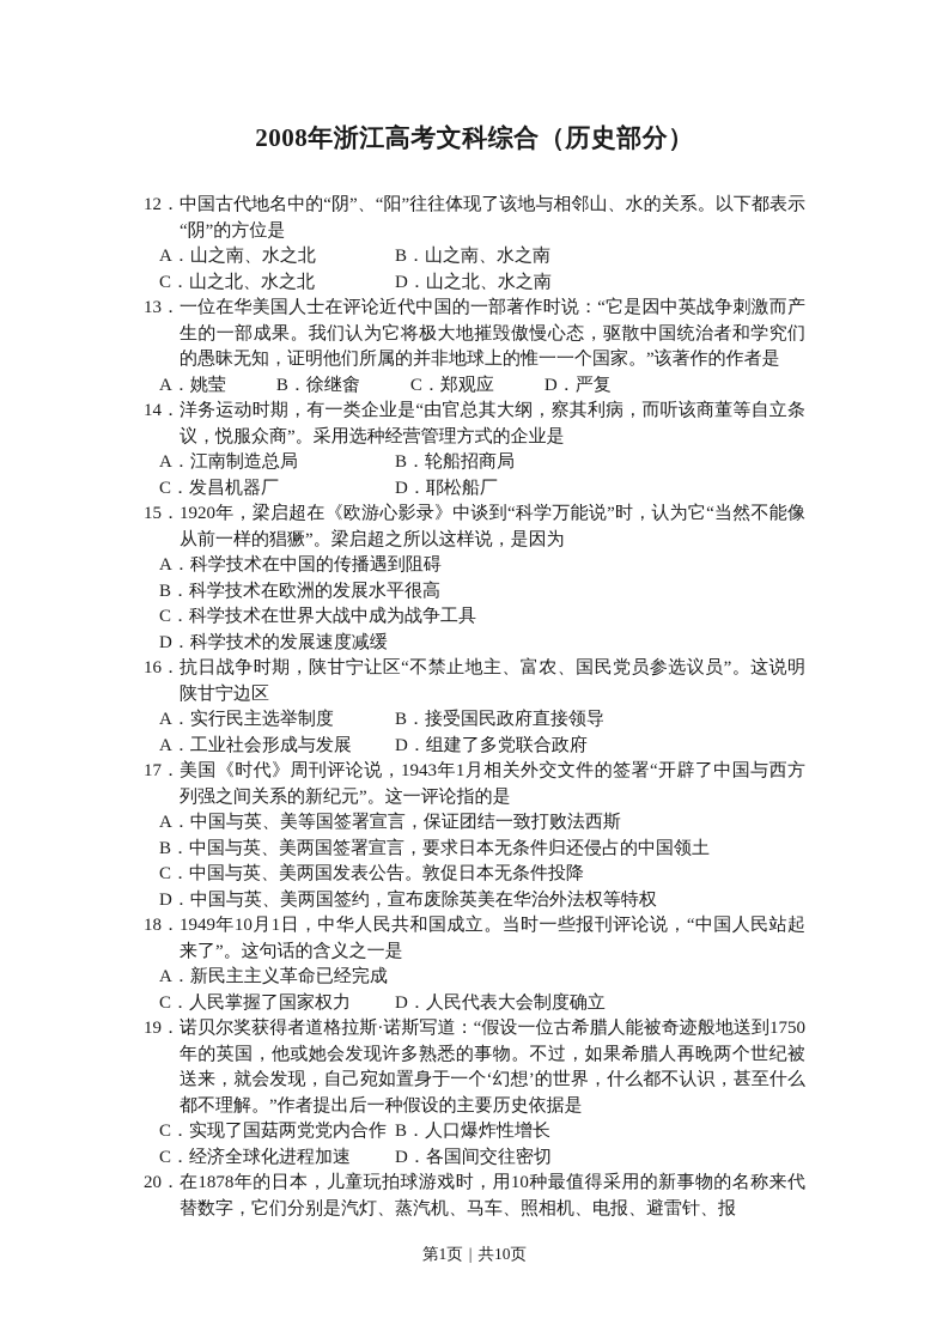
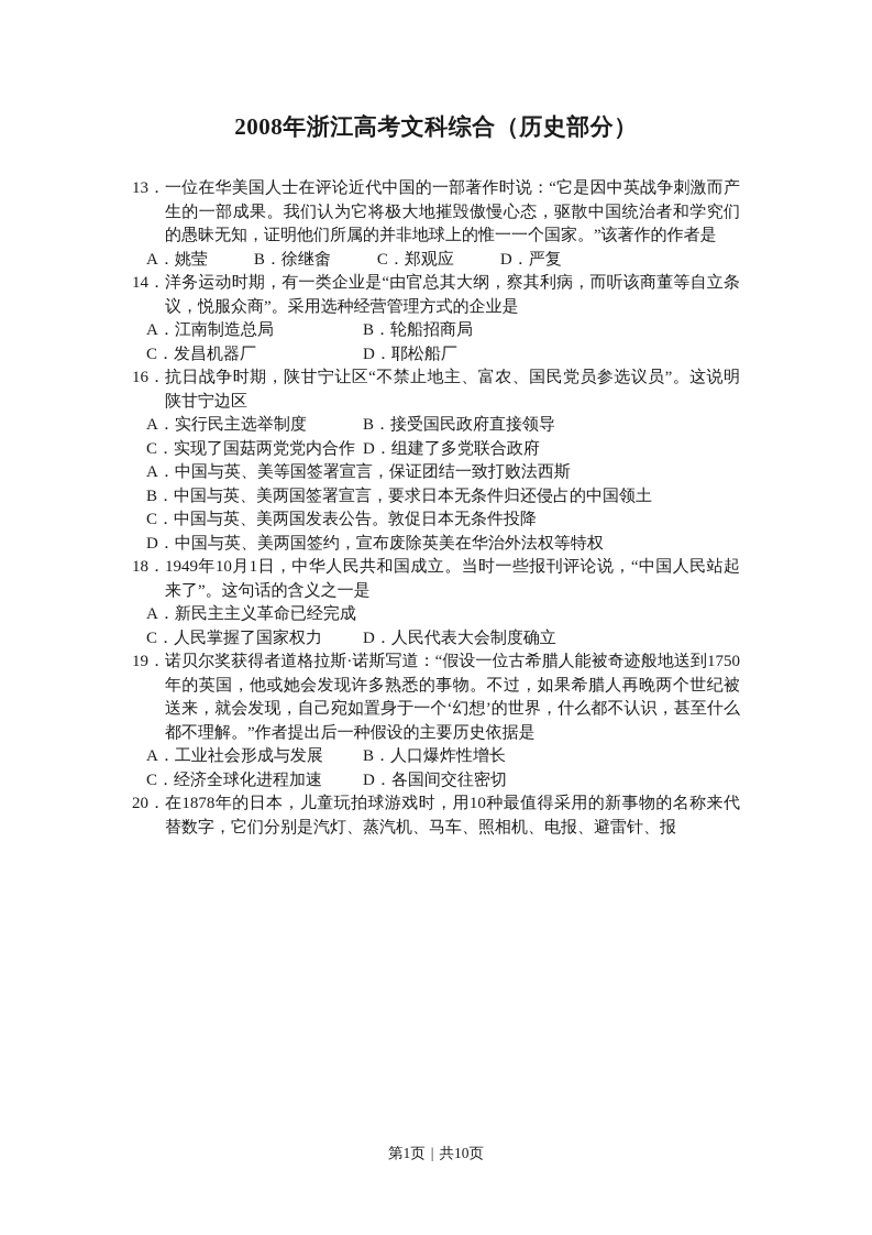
  2008年浙江高考文科综合（历史部分）
- 12．
- 中国古代地名中的“阴”、“阳”往往体现了该地与相邻山、水的关系。以下都表示“阴”的方位是
- A．山之南、水之北
- B．山之南、水之南
- C．山之北、水之北
- D．山之北、水之南
  13．
  一位在华美国人士在评论近代中国的一部著作时说：“它是因中英战争刺激而产生的一部成果。我们认为它将极大地摧毁傲慢心态，驱散中国统治者和学究们的愚昧无知，证明他们所属的并非地球上的惟一一个国家。”该著作的作者是
  A．姚莹
  B．徐继畬
  C．郑观应
  D．严复
  14．
  洋务运动时期，有一类企业是“由官总其大纲，察其利病，而听该商董等自立条议，悦服众商”。采用选种经营管理方式的企业是
  A．江南制造总局
  B．轮船招商局
  C．发昌机器厂
  D．耶松船厂
- 15．
- 1920年，梁启超在《欧游心影录》中谈到“科学万能说”时，认为它“当然不能像从前一样的猖獗”。梁启超之所以这样说，是因为
- A．科学技术在中国的传播遇到阻碍
- B．科学技术在欧洲的发展水平很高
- C．科学技术在世界大战中成为战争工具
- D．科学技术的发展速度减缓
  16．
  抗日战争时期，陕甘宁让区“不禁止地主、富农、国民党员参选议员”。这说明陕甘宁边区
  A．实行民主选举制度
  B．接受国民政府直接领导
- A．工业社会形成与发展
+ C．实现了国菇两党党内合作
  D．组建了多党联合政府
- 17．
- 美国《时代》周刊评论说，1943年1月相关外交文件的签署“开辟了中国与西方列强之间关系的新纪元”。这一评论指的是
  A．中国与英、美等国签署宣言，保证团结一致打败法西斯
  B．中国与英、美两国签署宣言，要求日本无条件归还侵占的中国领土
  C．中国与英、美两国发表公告。敦促日本无条件投降
  D．中国与英、美两国签约，宣布废除英美在华治外法权等特权
  18．
  1949年10月1日，中华人民共和国成立。当时一些报刊评论说，“中国人民站起来了”。这句话的含义之一是
  A．新民主主义革命已经完成
  C．人民掌握了国家权力
  D．人民代表大会制度确立
  19．
  诺贝尔奖获得者道格拉斯·诺斯写道：“假设一位古希腊人能被奇迹般地送到1750年的英国，他或她会发现许多熟悉的事物。不过，如果希腊人再晚两个世纪被送来，就会发现，自己宛如置身于一个‘幻想’的世界，什么都不认识，甚至什么都不理解。”作者提出后一种假设的主要历史依据是
- C．实现了国菇两党党内合作
+ A．工业社会形成与发展
  B．人口爆炸性增长
  C．经济全球化进程加速
  D．各国间交往密切
  20．
  在1878年的日本，儿童玩拍球游戏时，用10种最值得采用的新事物的名称来代替数字，它们分别是汽灯、蒸汽机、马车、照相机、电报、避雷针、报
  第1页 | 共10页
